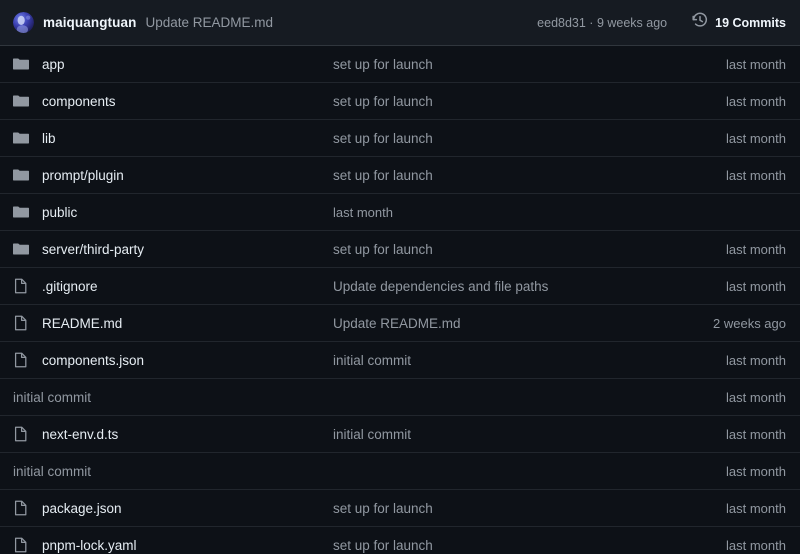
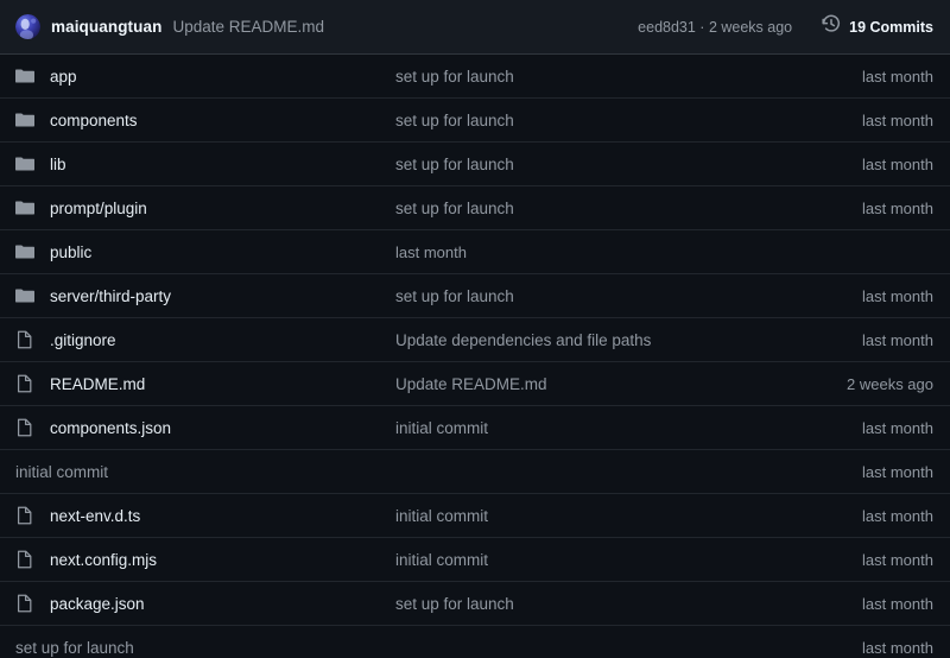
  maiquangtuan
  Update README.md
- eed8d31 · 9 weeks ago
+ eed8d31 · 2 weeks ago
  19 Commits
  app
  set up for launch
  last month
  components
  set up for launch
  last month
  lib
  set up for launch
  last month
  prompt/plugin
  set up for launch
  last month
  public
  last month
  server/third-party
  set up for launch
  last month
  .gitignore
  Update dependencies and file paths
  last month
  README.md
  Update README.md
  2 weeks ago
  components.json
  initial commit
  last month
  initial commit
  last month
  next-env.d.ts
  initial commit
  last month
+ next.config.mjs
  initial commit
  last month
  package.json
  set up for launch
  last month
- pnpm-lock.yaml
  set up for launch
  last month
